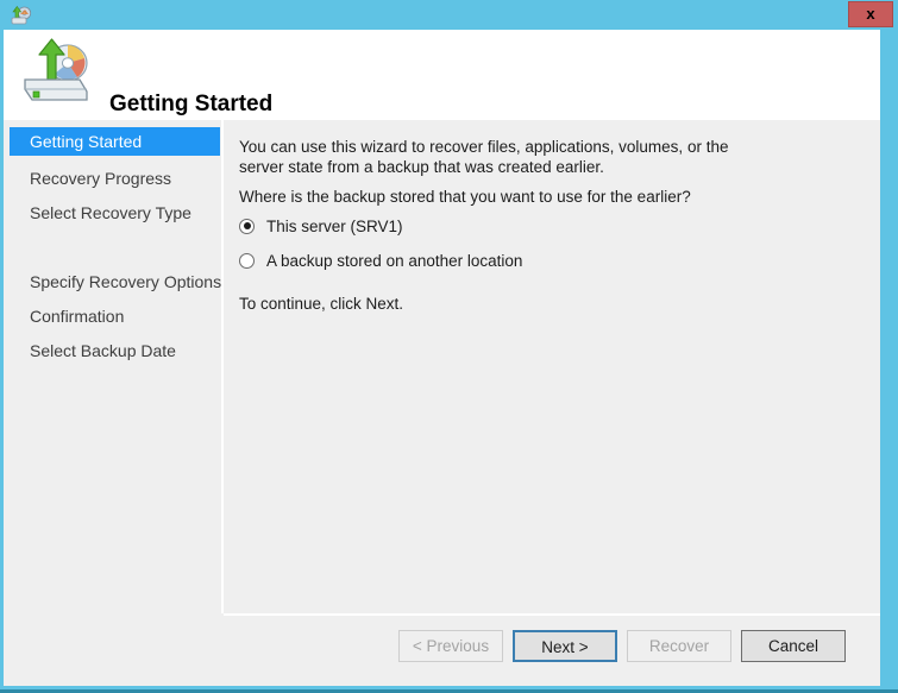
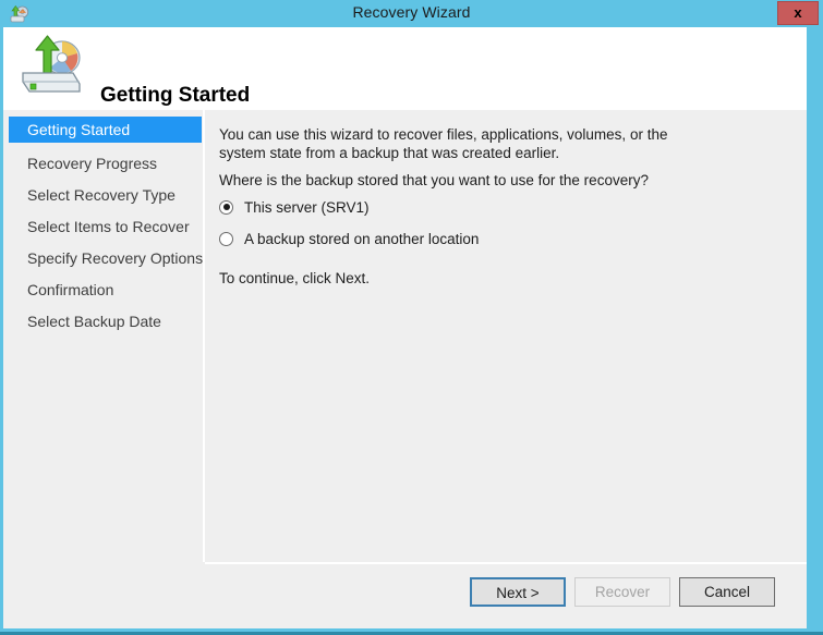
+ Recovery Wizard
  x
  Getting Started
  Getting Started
  Recovery Progress
  Select Recovery Type
+ Select Items to Recover
  Specify Recovery Options
  Confirmation
  Select Backup Date
- You can use this wizard to recover files, applications, volumes, or the server state from a backup that was created earlier.
+ You can use this wizard to recover files, applications, volumes, or the system state from a backup that was created earlier.
- Where is the backup stored that you want to use for the earlier?
+ Where is the backup stored that you want to use for the recovery?
  This server (SRV1)
  A backup stored on another location
  To continue, click Next.
- < Previous
  Next >
  Recover
  Cancel
